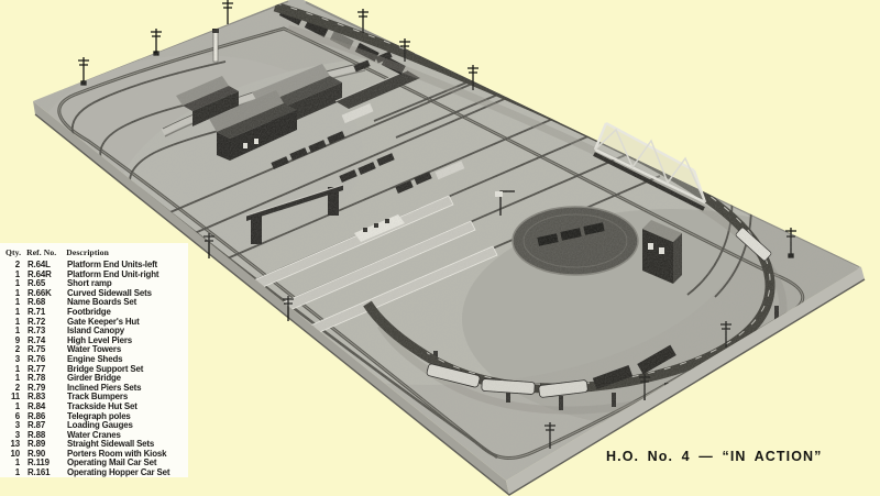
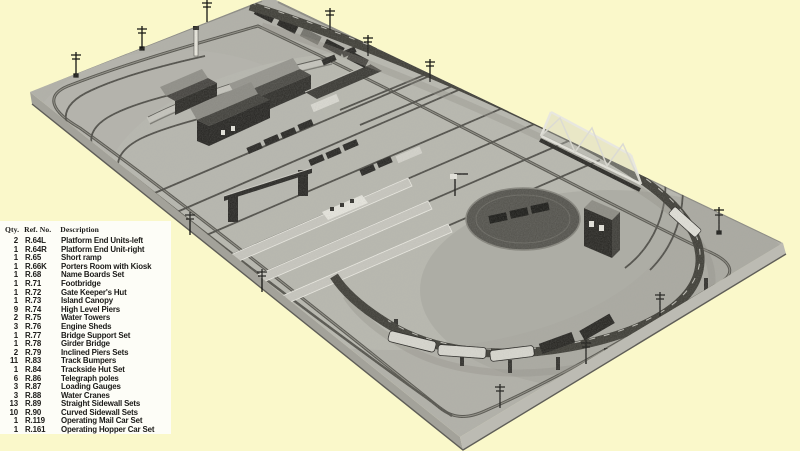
  Qty. Ref. No. Description
  2
  R.64L
  Platform End Units-left
  1
  R.64R
  Platform End Unit-right
  1
  R.65
  Short ramp
  1
  R.66K
- Curved Sidewall Sets
+ Porters Room with Kiosk
  1
  R.68
  Name Boards Set
  1
  R.71
  Footbridge
  1
  R.72
  Gate Keeper's Hut
  1
  R.73
  Island Canopy
  9
  R.74
  High Level Piers
  2
  R.75
  Water Towers
  3
  R.76
  Engine Sheds
  1
  R.77
  Bridge Support Set
  1
  R.78
  Girder Bridge
  2
  R.79
  Inclined Piers Sets
  11
  R.83
  Track Bumpers
  1
  R.84
  Trackside Hut Set
  6
  R.86
  Telegraph poles
  3
  R.87
  Loading Gauges
  3
  R.88
  Water Cranes
  13
  R.89
  Straight Sidewall Sets
  10
  R.90
- Porters Room with Kiosk
+ Curved Sidewall Sets
  1
  R.119
  Operating Mail Car Set
  1
  R.161
  Operating Hopper Car Set
- H.O. No. 4 — “IN ACTION”
